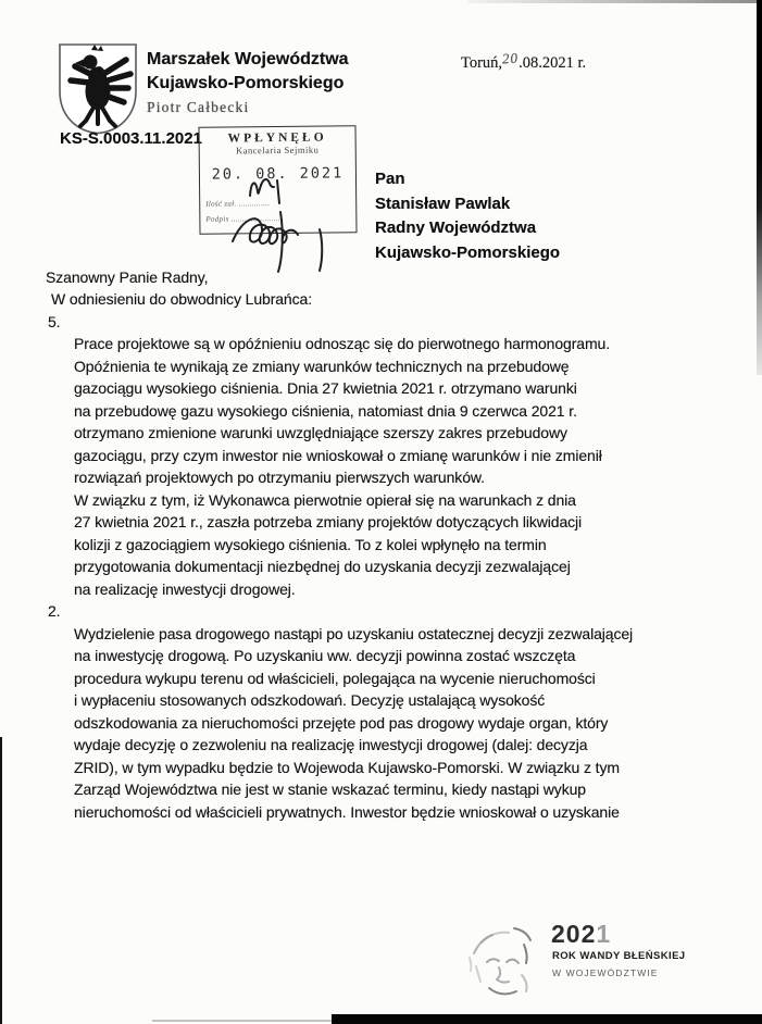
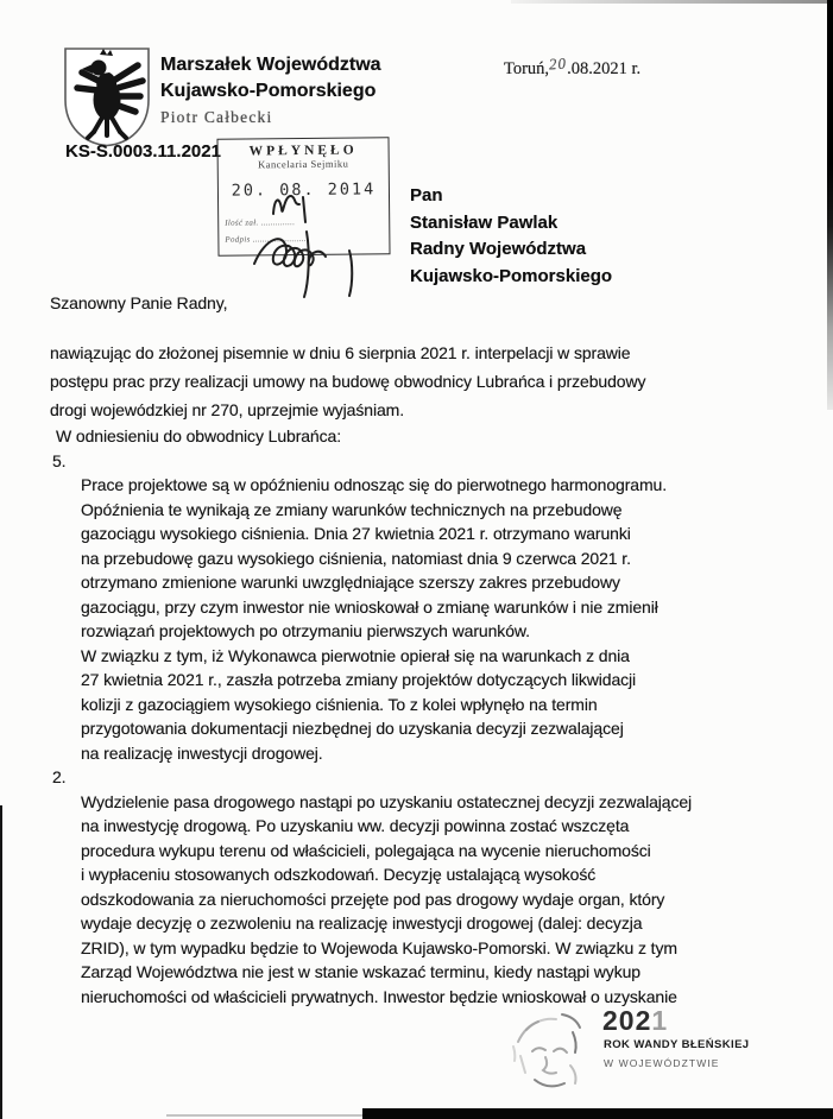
  Marszałek Województwa
  Kujawsko-Pomorskiego
  Piotr Całbecki
  KS-S.0003.11.2021
  WPŁYNĘŁO
  Kancelaria Sejmiku
- 20. 08. 2021
+ 20. 08. 2014
  Ilość zał. ..............
  Podpis ..................
  Pan
  Stanisław Pawlak
  Radny Województwa
  Kujawsko-Pomorskiego
  Szanowny Panie Radny,
+ nawiązując do złożonej pisemnie w dniu 6 sierpnia 2021 r. interpelacji w sprawie
+ postępu prac przy realizacji umowy na budowę obwodnicy Lubrańca i przebudowy
+ drogi wojewódzkiej nr 270, uprzejmie wyjaśniam.
  W odniesieniu do obwodnicy Lubrańca:
  5.
  Prace projektowe są w opóźnieniu odnosząc się do pierwotnego harmonogramu.
  Opóźnienia te wynikają ze zmiany warunków technicznych na przebudowę
  gazociągu wysokiego ciśnienia. Dnia 27 kwietnia 2021 r. otrzymano warunki
  na przebudowę gazu wysokiego ciśnienia, natomiast dnia 9 czerwca 2021 r.
  otrzymano zmienione warunki uwzględniające szerszy zakres przebudowy
  gazociągu, przy czym inwestor nie wnioskował o zmianę warunków i nie zmienił
  rozwiązań projektowych po otrzymaniu pierwszych warunków.
  W związku z tym, iż Wykonawca pierwotnie opierał się na warunkach z dnia
  27 kwietnia 2021 r., zaszła potrzeba zmiany projektów dotyczących likwidacji
  kolizji z gazociągiem wysokiego ciśnienia. To z kolei wpłynęło na termin
  przygotowania dokumentacji niezbędnej do uzyskania decyzji zezwalającej
  na realizację inwestycji drogowej.
  2.
  Wydzielenie pasa drogowego nastąpi po uzyskaniu ostatecznej decyzji zezwalającej
  na inwestycję drogową. Po uzyskaniu ww. decyzji powinna zostać wszczęta
  procedura wykupu terenu od właścicieli, polegająca na wycenie nieruchomości
  i wypłaceniu stosowanych odszkodowań. Decyzję ustalającą wysokość
  odszkodowania za nieruchomości przejęte pod pas drogowy wydaje organ, który
  wydaje decyzję o zezwoleniu na realizację inwestycji drogowej (dalej: decyzja
  ZRID), w tym wypadku będzie to Wojewoda Kujawsko-Pomorski. W związku z tym
  Zarząd Województwa nie jest w stanie wskazać terminu, kiedy nastąpi wykup
  nieruchomości od właścicieli prywatnych. Inwestor będzie wnioskował o uzyskanie
  2021
  ROK WANDY BŁEŃSKIEJ
  W WOJEWÓDZTWIE
